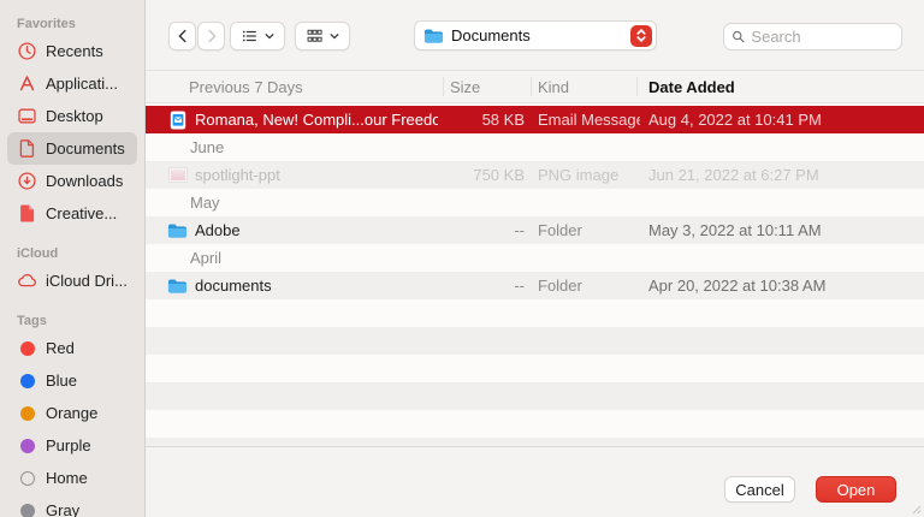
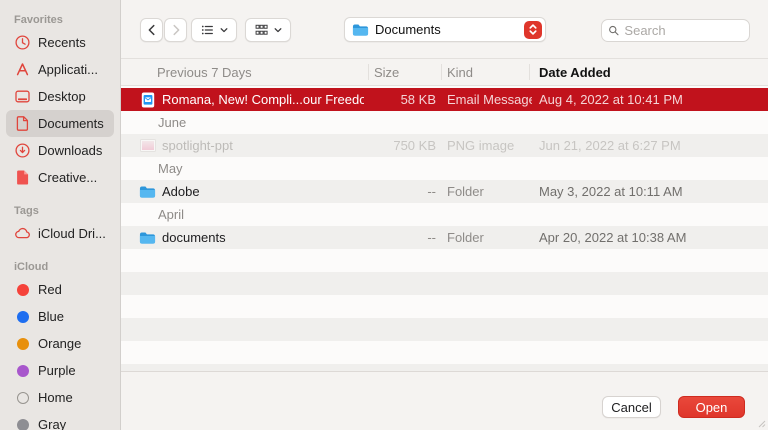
  Favorites
  Recents
  Applicati...
  Desktop
  Documents
  Downloads
  Creative...
- iCloud
+ Tags
  iCloud Dri...
- Tags
+ iCloud
  Red
  Blue
  Orange
  Purple
  Home
  Gray
  Documents
  Search
  Previous 7 Days
  Size
  Kind
  Date Added
  Romana, New! Compli...our Freedo
  58 KB
  Email Messag
  Aug 4, 2022 at 10:41 PM
  June
  spotlight-ppt
  750 KB
  PNG image
  Jun 21, 2022 at 6:27 PM
  May
  Adobe
  --
  Folder
  May 3, 2022 at 10:11 AM
  April
  documents
  --
  Folder
  Apr 20, 2022 at 10:38 AM
  Cancel
  Open
